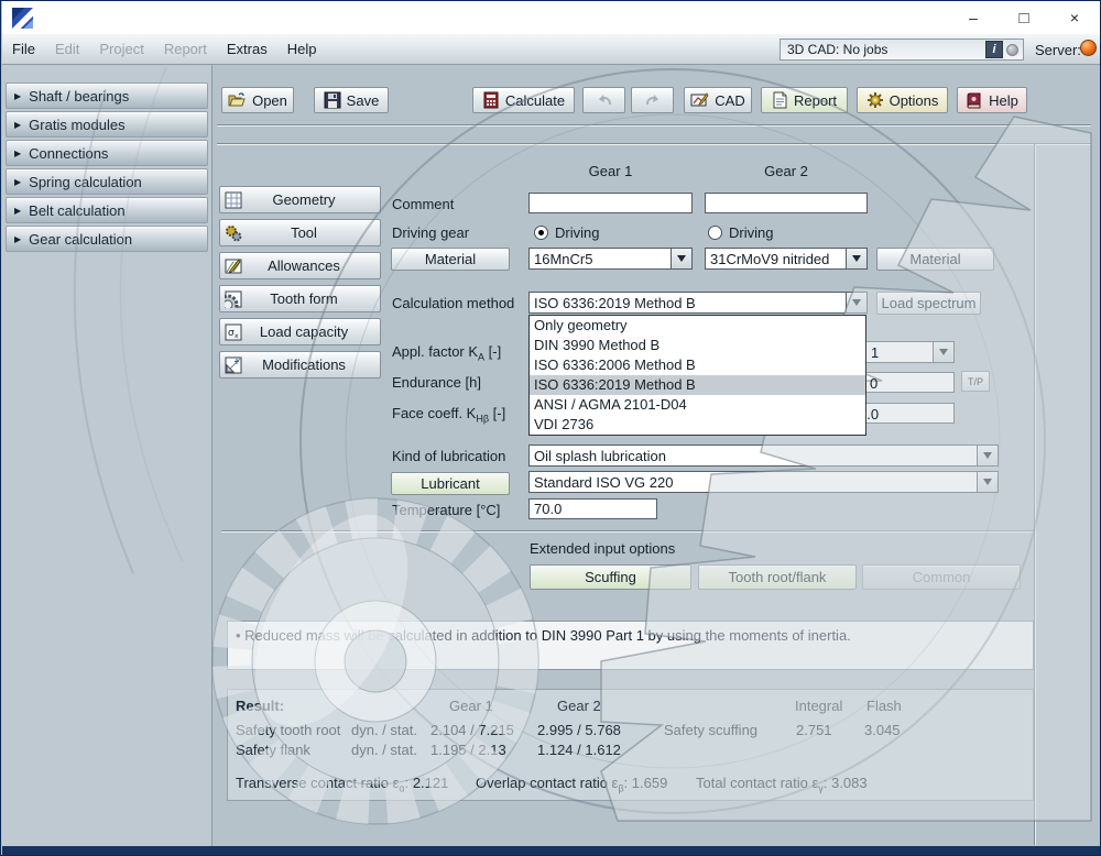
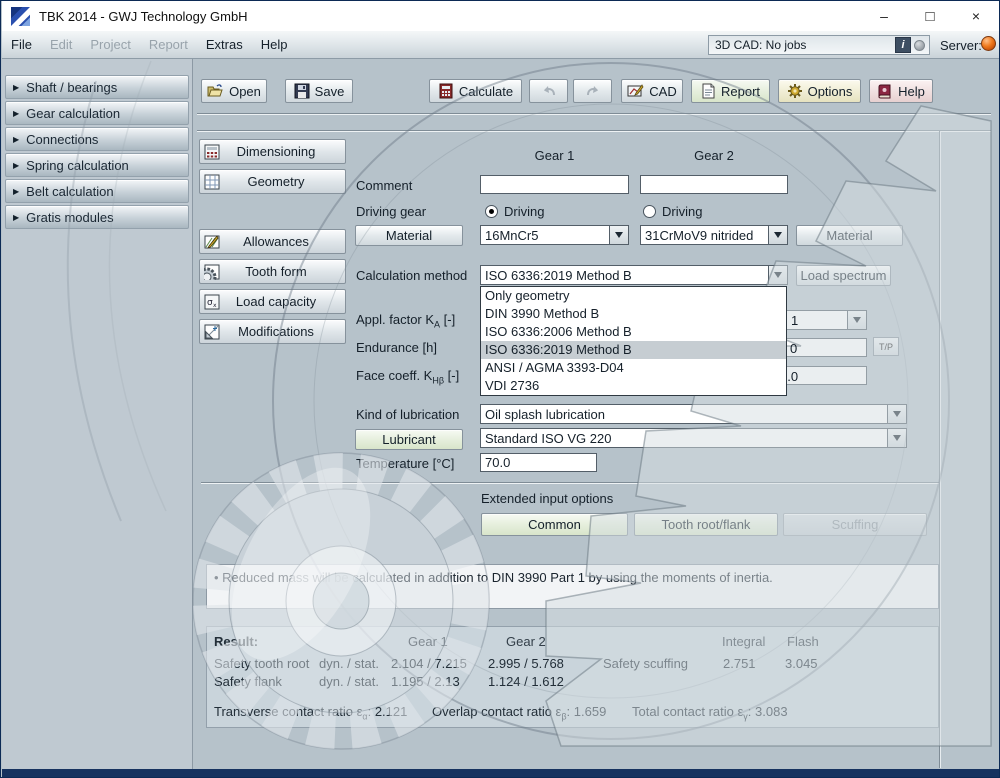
+ TBK 2014 - GWJ Technology GmbH
  –
  □
  ×
  File
  Edit
  Project
  Report
  Extras
  Help
  3D CAD: No jobs
  i
  Server:
  ▶
  Shaft / bearings
  ▶
- Gratis modules
+ Gear calculation
  ▶
  Connections
  ▶
  Spring calculation
  ▶
  Belt calculation
  ▶
- Gear calculation
+ Gratis modules
  Open
  Save
  Calculate
  CAD
  Report
  Options
  Help
+ Dimensioning
  Geometry
- Tool
  Allowances
  Tooth form
  σ
  Load capacity
  Modifications
  Gear 1
  Gear 2
  Comment
  Driving gear
  Driving
  Driving
  Material
  16MnCr5
  31CrMoV9 nitrided
  Material
  Calculation method
  ISO 6336:2019 Method B
  Load spectrum
  Appl. factor KA [-]
  1
  Endurance [h]
  0
  T/P
  Face coeff. KHβ [-]
  Kind of lubrication
  Oil splash lubrication
  Lubricant
  Standard ISO VG 220
  Temperature [°C]
  70.0
  Extended input options
- Scuffing
+ Common
  Tooth root/flank
- Common
+ Scuffing
  • Reduced mass will be calculated in addition to DIN 3990 Part 1 by using the moments of inertia.
  Result:
  Gear 1
  Gear 2
  Integral
  Flash
  Safety tooth root
  dyn. / stat.
  2.104 / 7.215
  2.995 / 5.768
  Safety scuffing
  2.751
  3.045
  Safety flank
  dyn. / stat.
  1.195 / 2.13
  1.124 / 1.612
  Transverse contact ratio εα: 2.121
  Overlap contact ratio εβ: 1.659
  Total contact ratio εγ: 3.083
  Only geometry
  DIN 3990 Method B
  ISO 6336:2006 Method B
  ISO 6336:2019 Method B
- ANSI / AGMA 2101-D04
+ ANSI / AGMA 3393-D04
  VDI 2736
